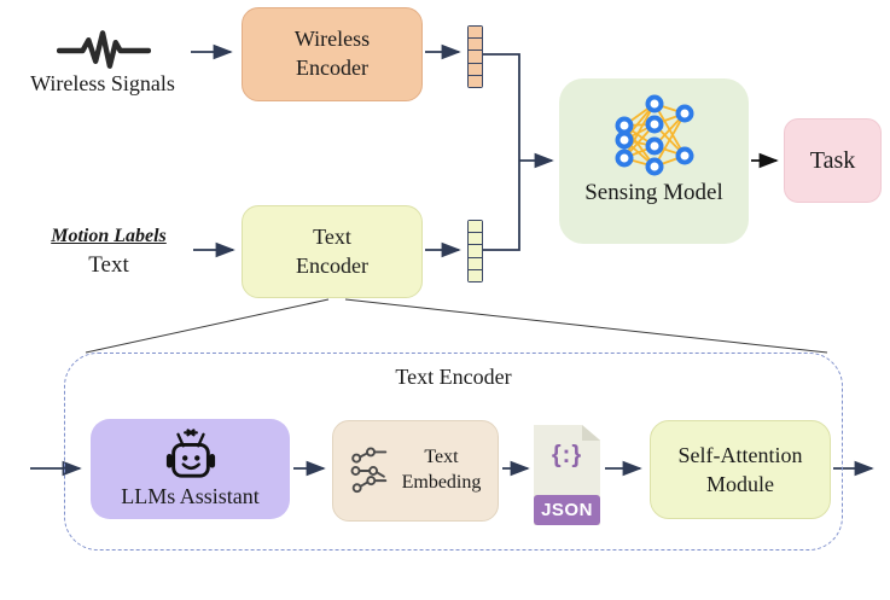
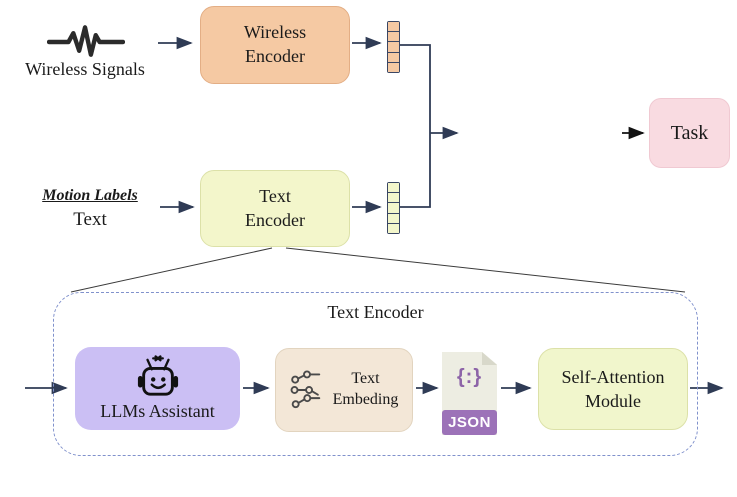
  Wireless Signals
  Wireless
  Encoder
- Sensing Model
  Task
  Motion Labels
  Text
  Text
  Encoder
  Text Encoder
  LLMs Assistant
  Text
  Embeding
  {:}
  JSON
  Self-Attention
  Module
